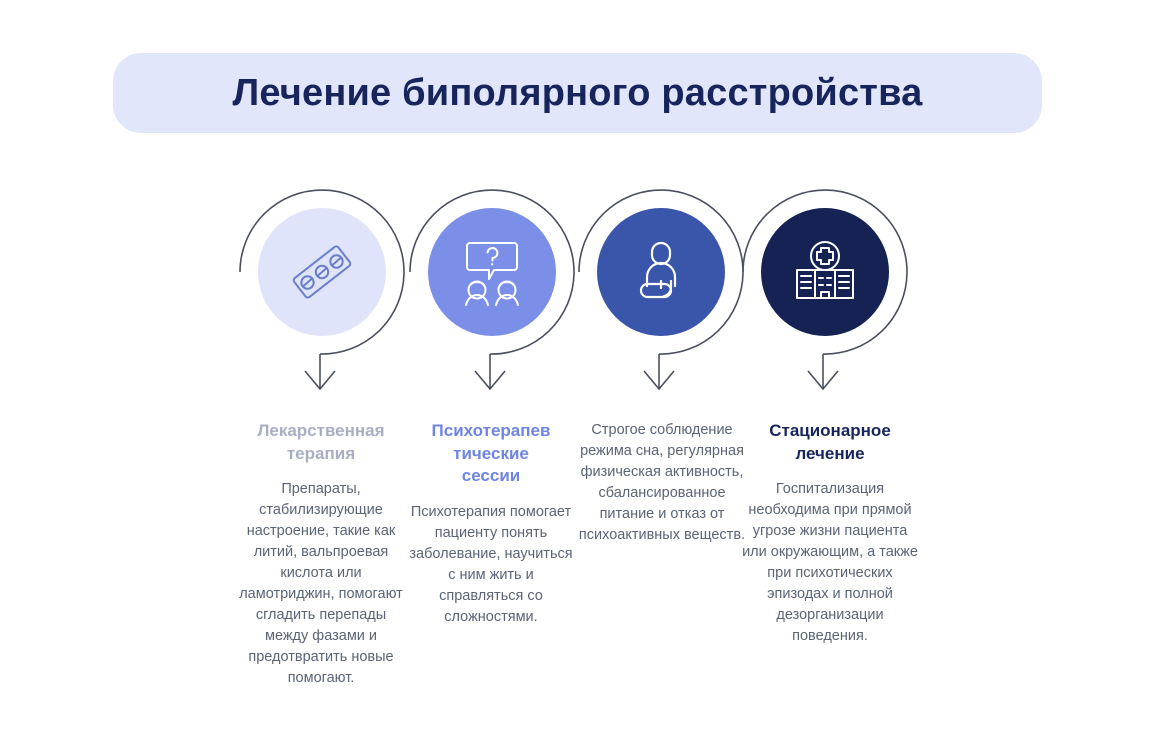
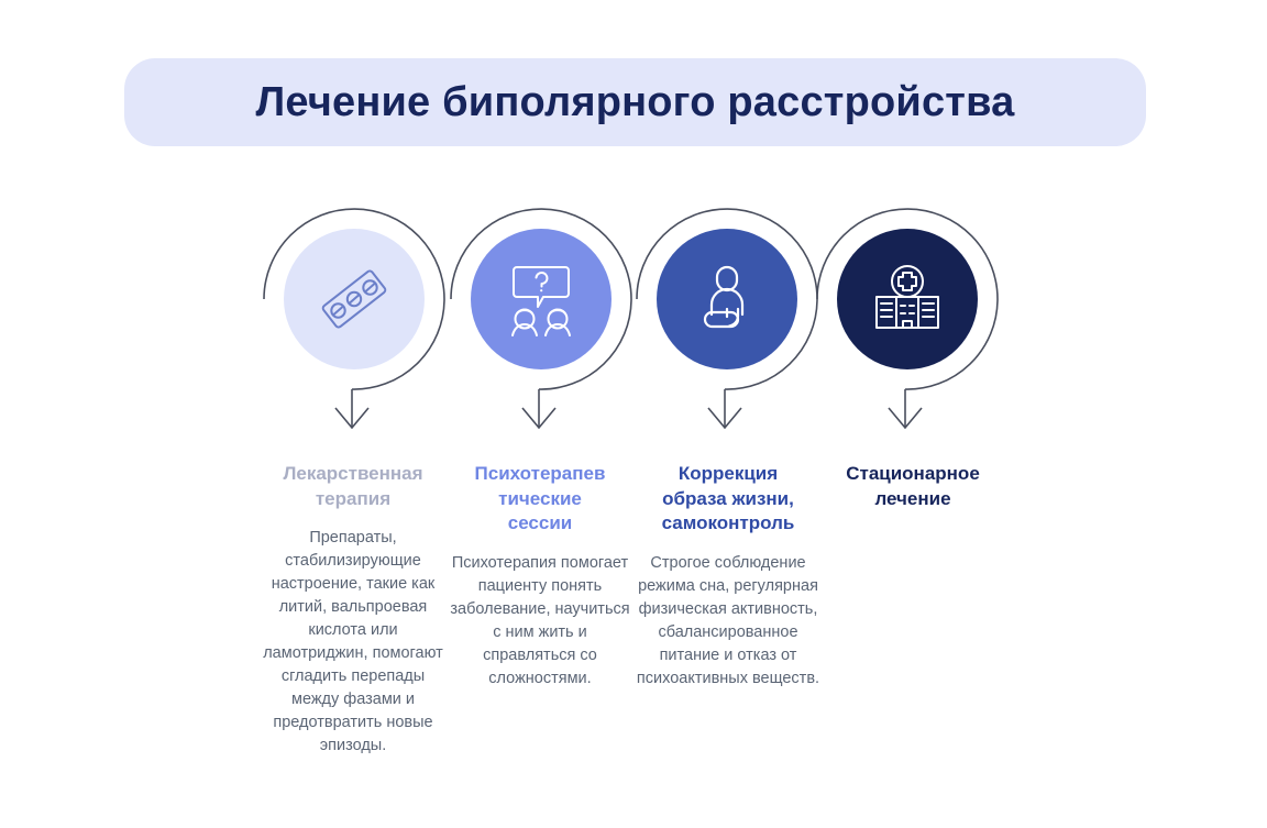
  Лечение биполярного расстройства
  Лекарственная
  терапия
- Препараты, стабилизирующие настроение, такие как литий, вальпроевая кислота или ламотриджин, помогают сгладить перепады между фазами и предотвратить новые помогают.
+ Препараты, стабилизирующие настроение, такие как литий, вальпроевая кислота или ламотриджин, помогают сгладить перепады между фазами и предотвратить новые эпизоды.
  Психотерапев
  тические
  сессии
  Психотерапия помогает пациенту понять заболевание, научиться с ним жить и справляться со сложностями.
+ Коррекция
+ образа жизни,
+ самоконтроль
  Строгое соблюдение режима сна, регулярная физическая активность, сбалансированное питание и отказ от психоактивных веществ.
  Стационарное
  лечение
- Госпитализация необходима при прямой угрозе жизни пациента или окружающим, а также при психотических эпизодах и полной дезорганизации поведения.
